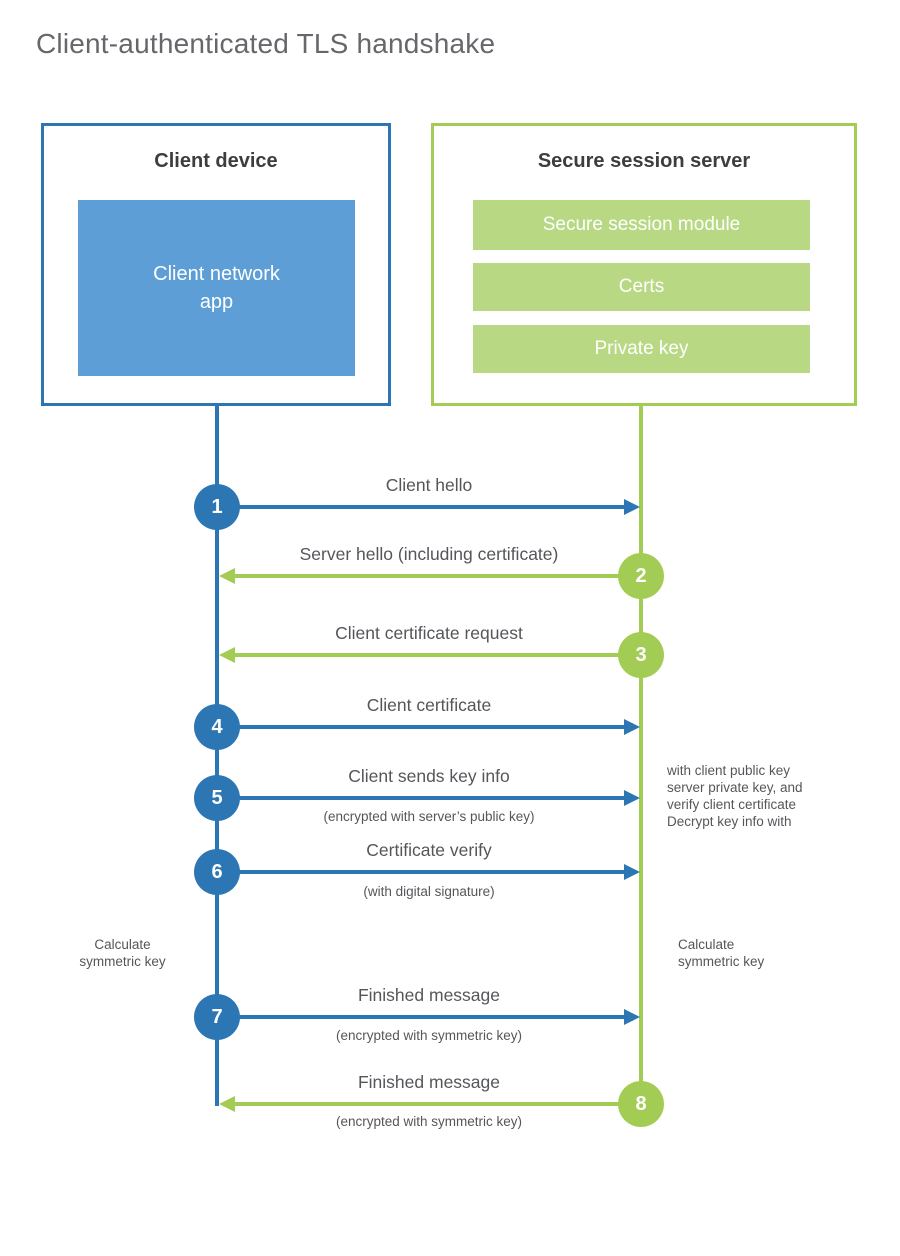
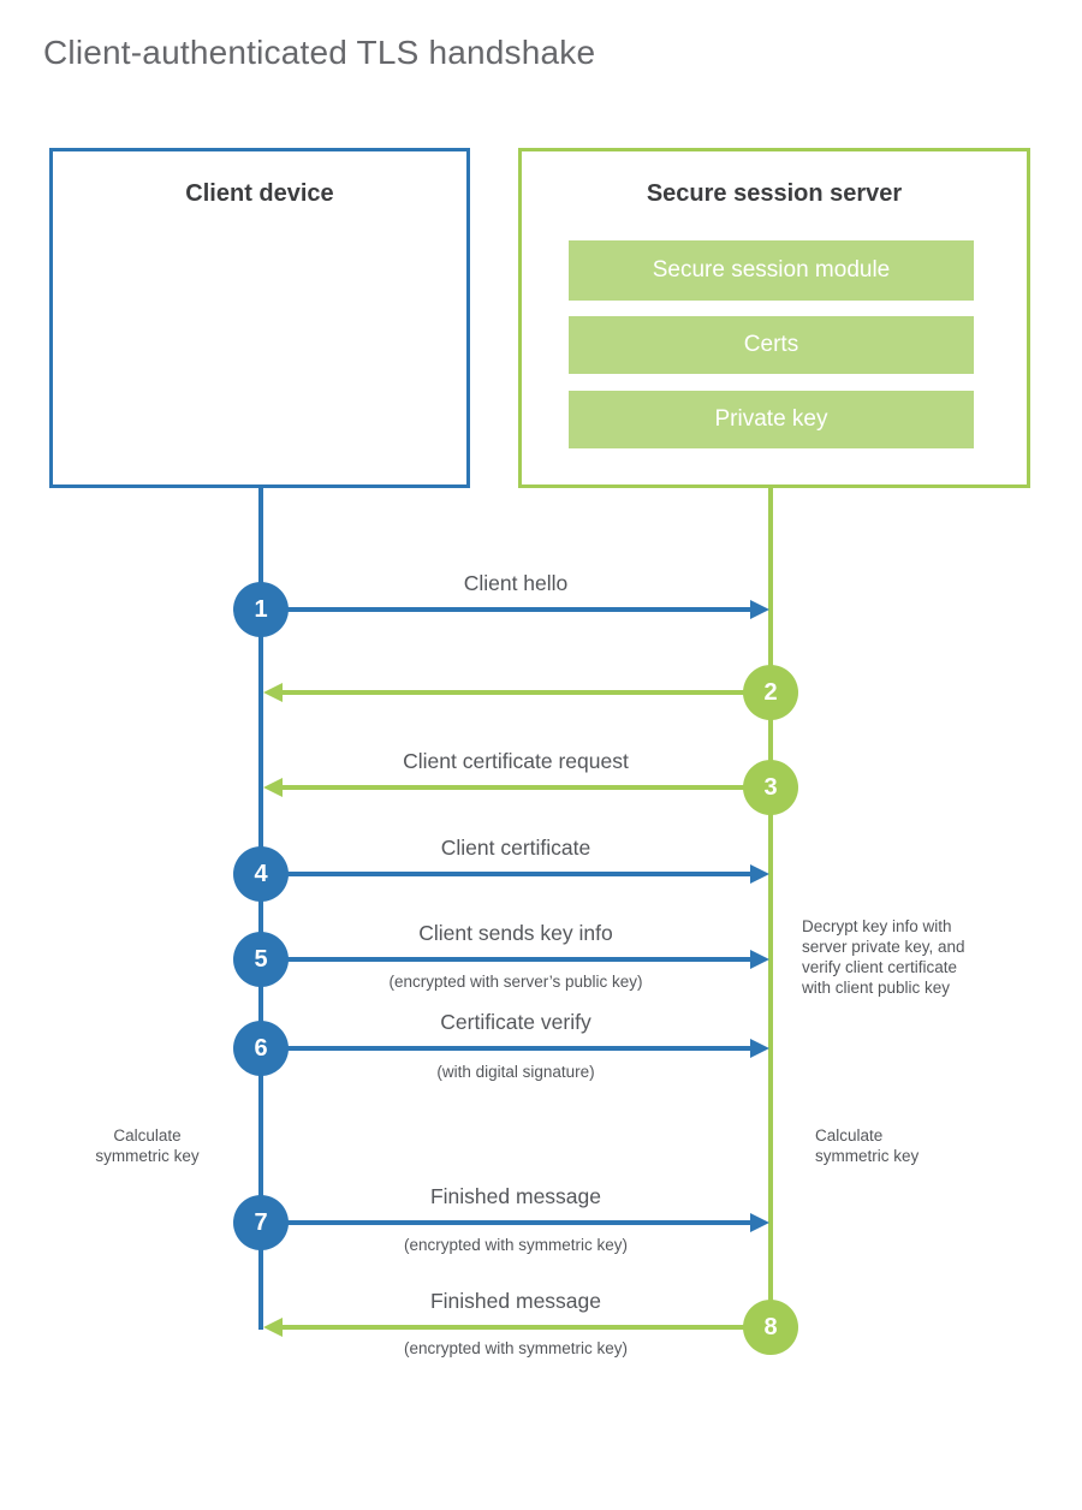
  Client-authenticated TLS handshake
  Client device
- Client network app
  Secure session server
  Secure session module
  Certs
  Private key
  Client hello
  1
- Server hello (including certificate)
  2
  Client certificate request
  3
  Client certificate
  4
  Client sends key info
  5
  (encrypted with server’s public key)
  Certificate verify
  6
  (with digital signature)
  Finished message
  7
  (encrypted with symmetric key)
  Finished message
  8
  (encrypted with symmetric key)
- with client public key
+ Decrypt key info with
  server private key, and
  verify client certificate
- Decrypt key info with
+ with client public key
  Calculate symmetric key
  Calculate symmetric key
